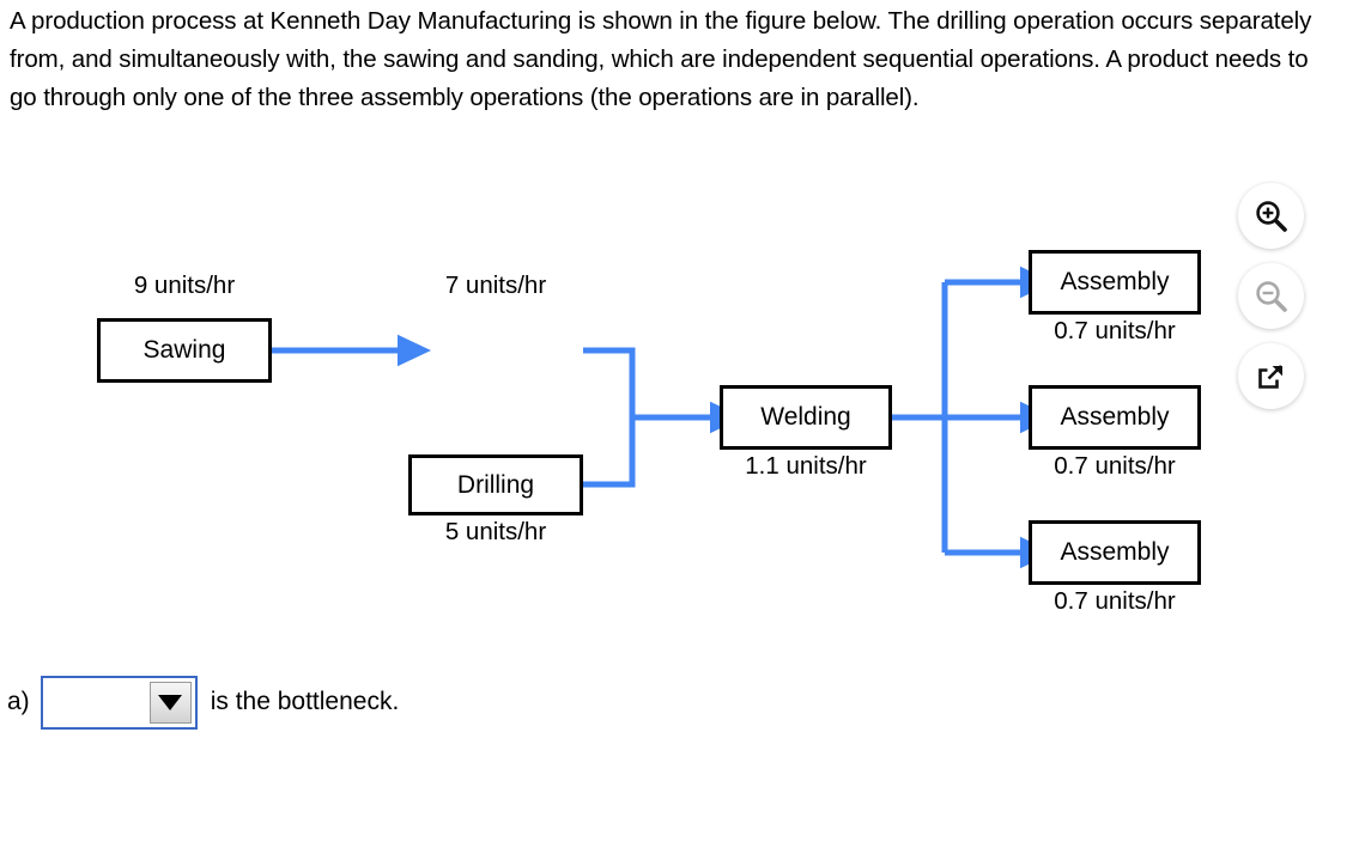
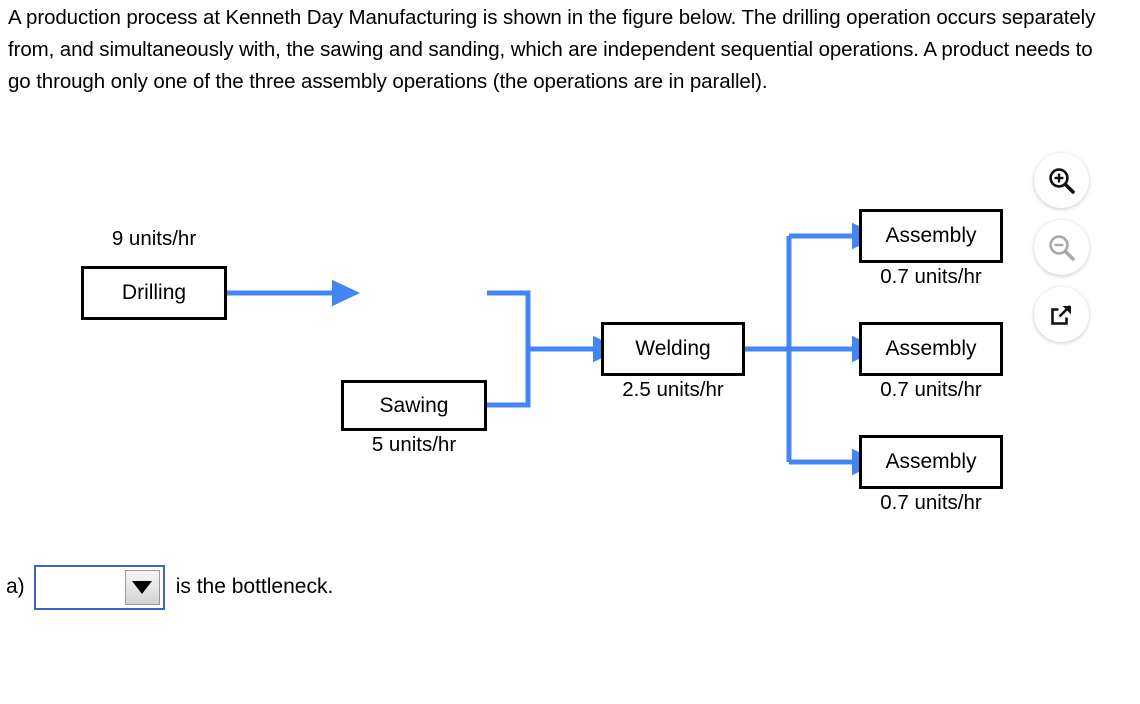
  A production process at Kenneth Day Manufacturing is shown in the figure below. The drilling operation occurs separately from, and simultaneously with, the sawing and sanding, which are independent sequential operations. A product needs to go through only one of the three assembly operations (the operations are in parallel).
  9 units/hr
- Sawing
+ Drilling
- 7 units/hr
- Drilling
+ Sawing
  5 units/hr
  Welding
- 1.1 units/hr
+ 2.5 units/hr
  Assembly
  0.7 units/hr
  Assembly
  0.7 units/hr
  Assembly
  0.7 units/hr
  a)
  is the bottleneck.
